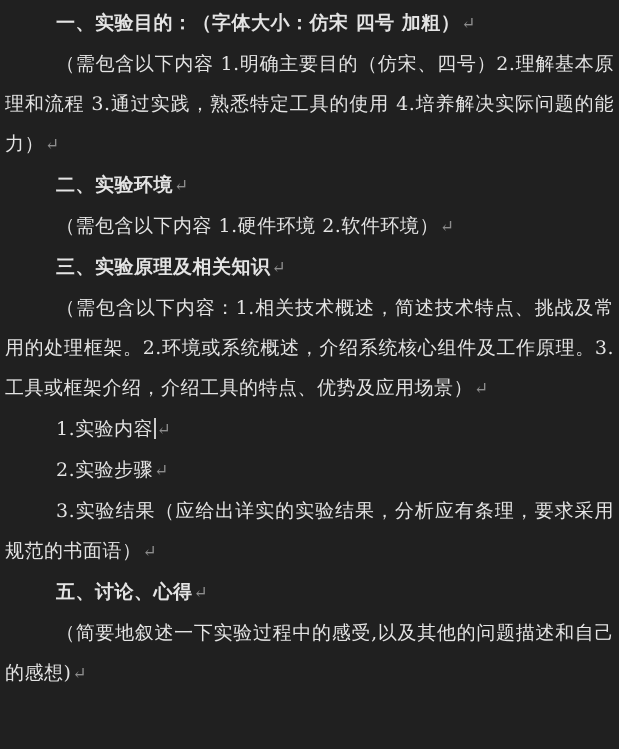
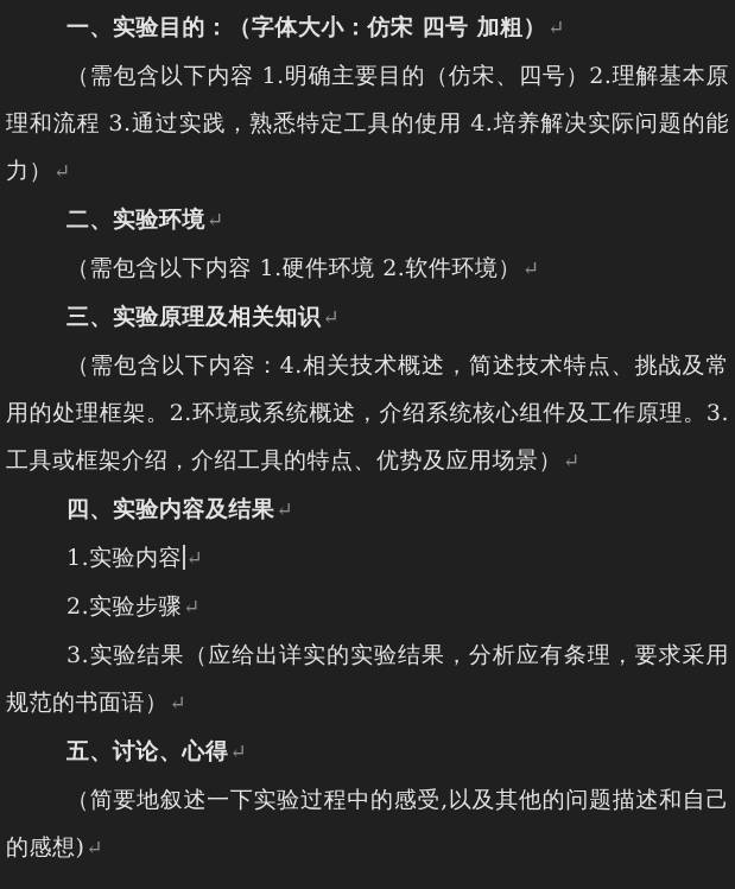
  一、实验目的：（字体大小：仿宋 四号 加粗）↵
  （需包含以下内容 1.明确主要目的（仿宋、四号）2.理解基本原理和流程 3.通过实践，熟悉特定工具的使用 4.培养解决实际问题的能力）↵
  二、实验环境↵
  （需包含以下内容 1.硬件环境 2.软件环境）↵
  三、实验原理及相关知识↵
- （需包含以下内容：1.相关技术概述，简述技术特点、挑战及常用的处理框架。2.环境或系统概述，介绍系统核心组件及工作原理。3.工具或框架介绍，介绍工具的特点、优势及应用场景）↵
+ （需包含以下内容：4.相关技术概述，简述技术特点、挑战及常用的处理框架。2.环境或系统概述，介绍系统核心组件及工作原理。3.工具或框架介绍，介绍工具的特点、优势及应用场景）↵
+ 四、实验内容及结果↵
  1.实验内容 ↵
  2.实验步骤↵
  3.实验结果（应给出详实的实验结果，分析应有条理，要求采用规范的书面语）↵
  五、讨论、心得↵
  （简要地叙述一下实验过程中的感受,以及其他的问题描述和自己的感想)↵
